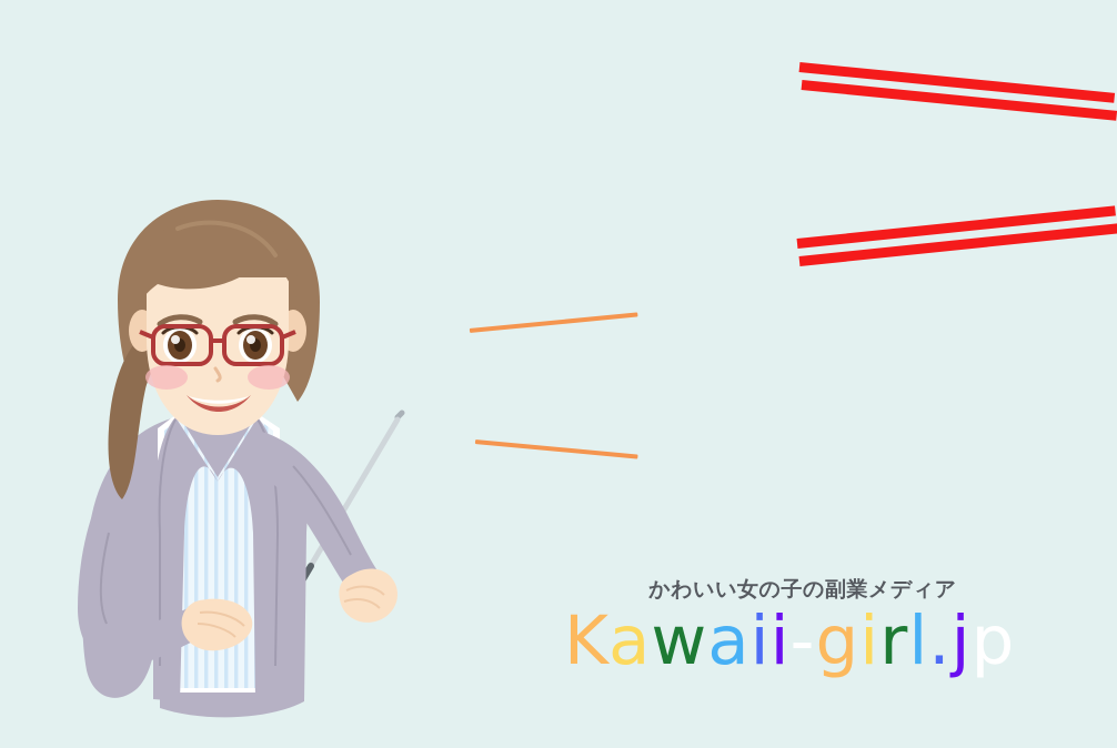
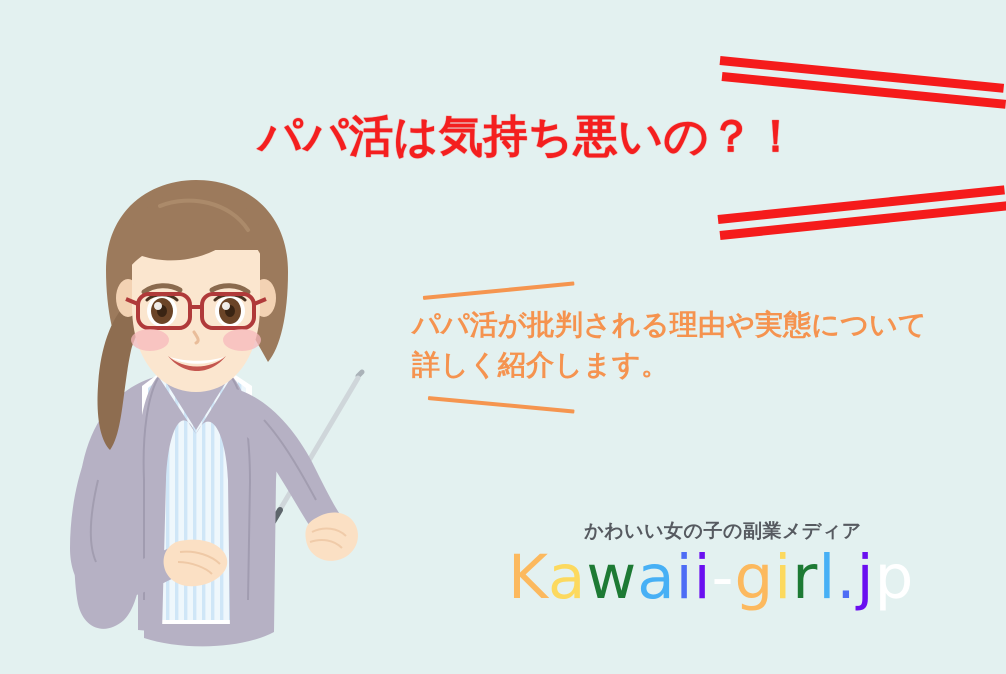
+ パパ活は気持ち悪いの？！
+ パパ活が批判される理由や実態について
+ 詳しく紹介します。
  かわいい女の子の副業メディア
  Kawaii-girl.jp
